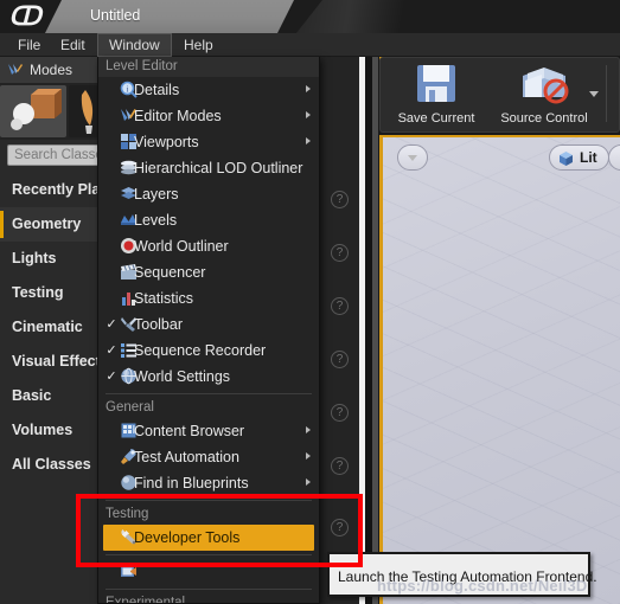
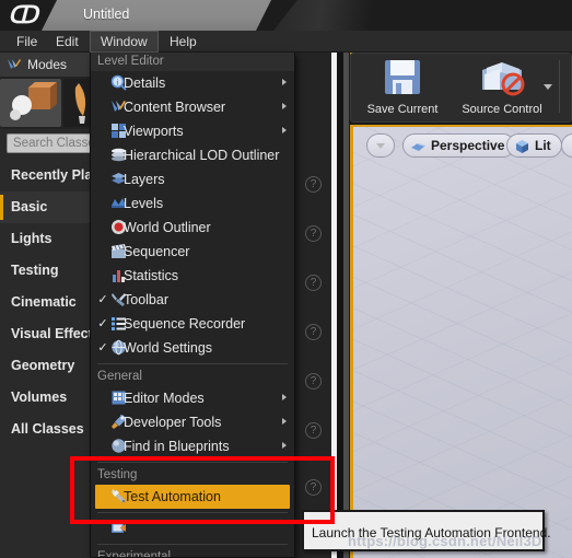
  ↀ
  Untitled
  File
  Edit
  Window
  Help
  Modes
  Search Class
  Recently Pla
- Geometry
+ Basic
  Lights
  Testing
  Cinematic
  Visual Effec
- Basic
+ Geometry
  Volumes
  All Classes
  ?
  ?
  ?
  ?
  ?
  ?
  ?
  Save Current
  Source Control
+ Perspective
  Lit
  Level Editor
  i
  Details
- Editor Modes
+ Content Browser
  Viewports
  Hierarchical LOD Outliner
  Layers
  Levels
  World Outliner
  Sequencer
  Statistics
  ✓
  Toolbar
  ✓
  Sequence Recorder
  ✓
  World Settings
  General
- Content Browser
+ Editor Modes
- Test Automation
+ Developer Tools
  Find in Blueprints
  Testing
- Developer Tools
+ Test Automation
  Experimental
  Launch the Testing Automation Frontend.
  https://blog.csdn.net/Neil3D
